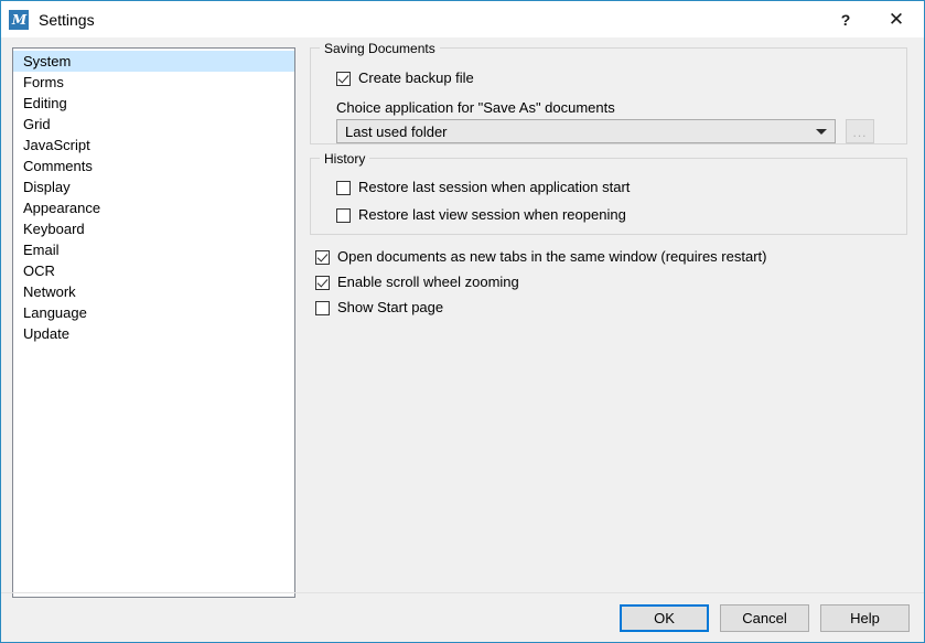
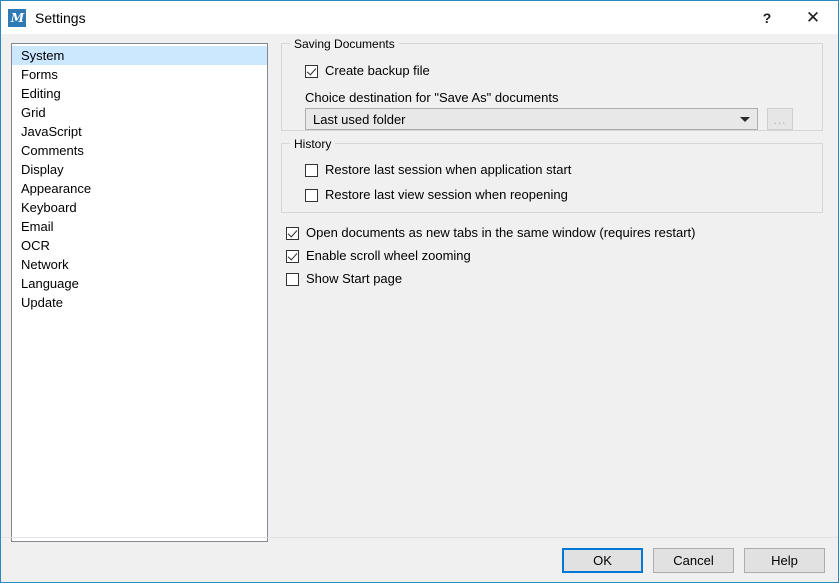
  M
  Settings
  ?
  ✕
  System
  Forms
  Editing
  Grid
  JavaScript
  Comments
  Display
  Appearance
  Keyboard
  Email
  OCR
  Network
  Language
  Update
  Saving Documents
  Create backup file
- Choice application for "Save As" documents
+ Choice destination for "Save As" documents
  Last used folder
  ...
  History
  Restore last session when application start
  Restore last view session when reopening
  Open documents as new tabs in the same window (requires restart)
  Enable scroll wheel zooming
  Show Start page
  OK
  Cancel
  Help
